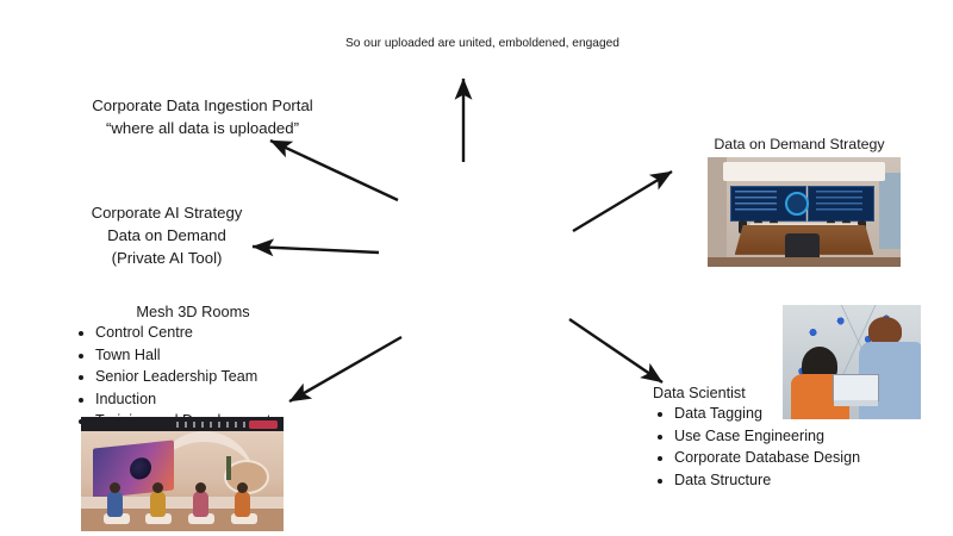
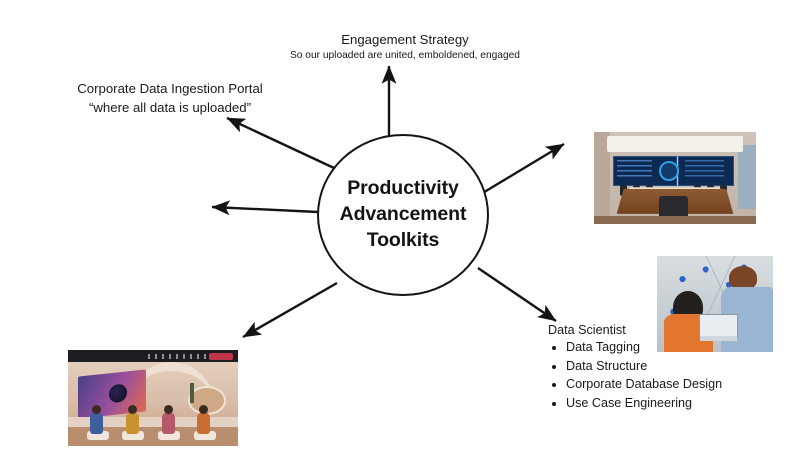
+ Productivity
+ Advancement
+ Toolkits
+ Engagement Strategy
  So our uploaded are united, emboldened, engaged
  Corporate Data Ingestion Portal
  “where all data is uploaded”
- Corporate AI Strategy
- Data on Demand
- (Private AI Tool)
- Mesh 3D Rooms
- Control Centre
- Town Hall
- Senior Leadership Team
- Induction
- Data on Demand Strategy
  Data Scientist
  Data Tagging
- Use Case Engineering
+ Data Structure
  Corporate Database Design
- Data Structure
+ Use Case Engineering
